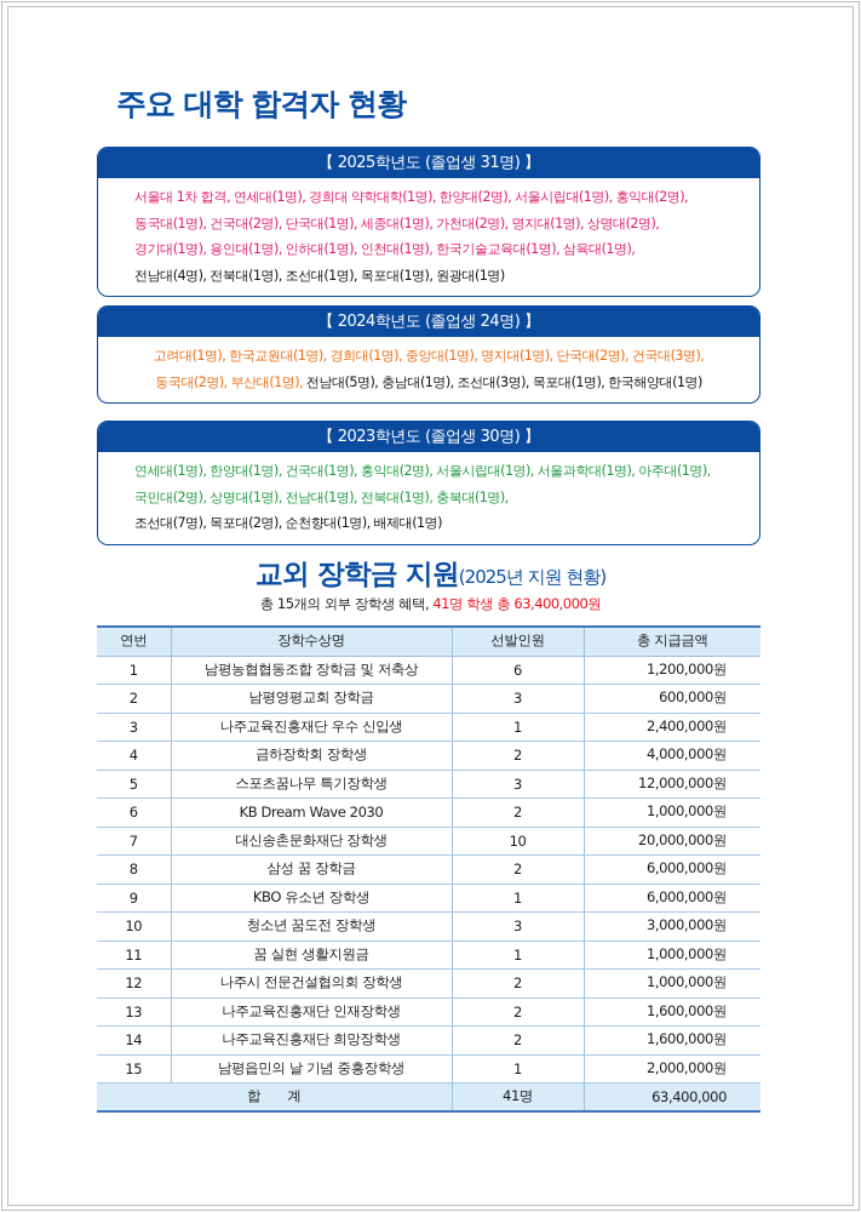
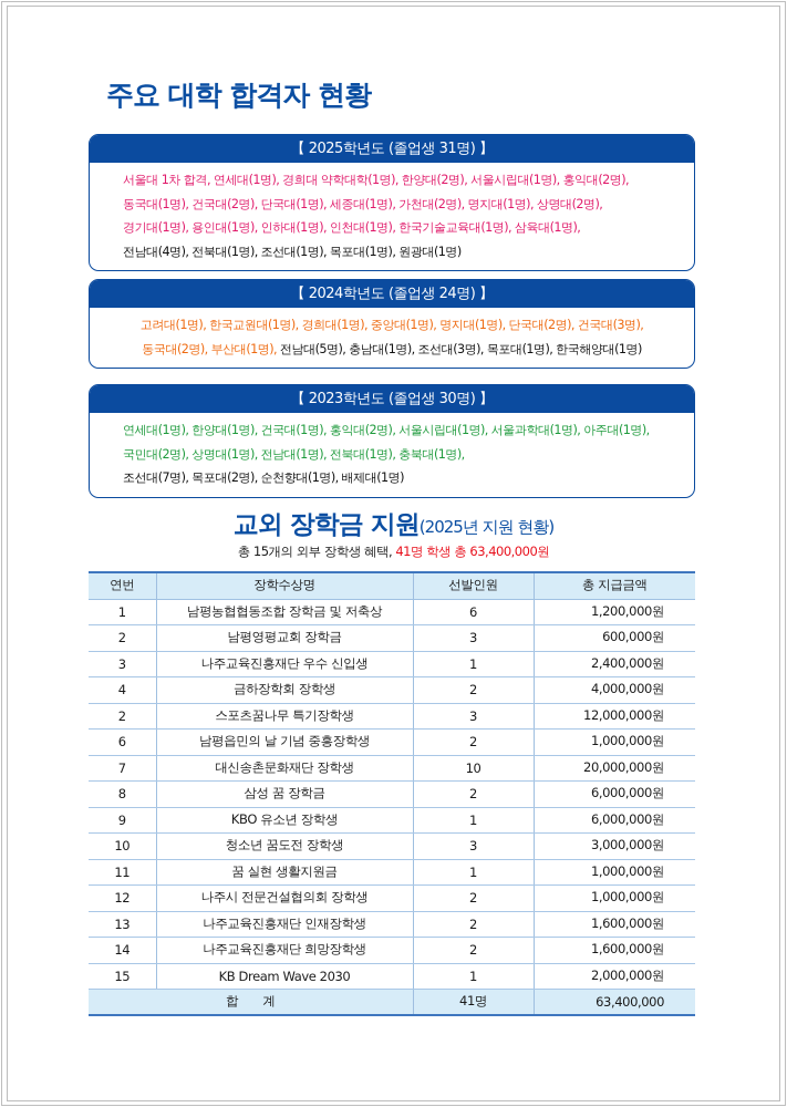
  주요 대학 합격자 현황
  【 2025학년도 (졸업생 31명) 】
  서울대 1차 합격, 연세대(1명), 경희대 약학대학(1명), 한양대(2명), 서울시립대(1명), 홍익대(2명),
  동국대(1명), 건국대(2명), 단국대(1명), 세종대(1명), 가천대(2명), 명지대(1명), 상명대(2명),
  경기대(1명), 용인대(1명), 인하대(1명), 인천대(1명), 한국기술교육대(1명), 삼육대(1명),
  전남대(4명), 전북대(1명), 조선대(1명), 목포대(1명), 원광대(1명)
  【 2024학년도 (졸업생 24명) 】
  고려대(1명), 한국교원대(1명), 경희대(1명), 중앙대(1명), 명지대(1명), 단국대(2명), 건국대(3명),
  동국대(2명), 부산대(1명), 전남대(5명), 충남대(1명), 조선대(3명), 목포대(1명), 한국해양대(1명)
  【 2023학년도 (졸업생 30명) 】
  연세대(1명), 한양대(1명), 건국대(1명), 홍익대(2명), 서울시립대(1명), 서울과학대(1명), 아주대(1명),
  국민대(2명), 상명대(1명), 전남대(1명), 전북대(1명), 충북대(1명),
  조선대(7명), 목포대(2명), 순천향대(1명), 배제대(1명)
  교외 장학금 지원(2025년 지원 현황)
  총 15개의 외부 장학생 혜택, 41명 학생 총 63,400,000원
  연번	장학수상명	선발인원	총 지급금액
  1	남평농협협동조합 장학금 및 저축상	6	1,200,000원
  2	남평영평교회 장학금	3	600,000원
  3	나주교육진흥재단 우수 신입생	1	2,400,000원
  4	금하장학회 장학생	2	4,000,000원
- 5	스포츠꿈나무 특기장학생	3	12,000,000원
+ 2	스포츠꿈나무 특기장학생	3	12,000,000원
- 6	KB Dream Wave 2030	2	1,000,000원
+ 6	남평읍민의 날 기념 중흥장학생	2	1,000,000원
  7	대신송촌문화재단 장학생	10	20,000,000원
  8	삼성 꿈 장학금	2	6,000,000원
  9	KBO 유소년 장학생	1	6,000,000원
  10	청소년 꿈도전 장학생	3	3,000,000원
  11	꿈 실현 생활지원금	1	1,000,000원
  12	나주시 전문건설협의회 장학생	2	1,000,000원
  13	나주교육진흥재단 인재장학생	2	1,600,000원
  14	나주교육진흥재단 희망장학생	2	1,600,000원
- 15	남평읍민의 날 기념 중흥장학생	1	2,000,000원
+ 15	KB Dream Wave 2030	1	2,000,000원
  합 계	41명	63,400,000
